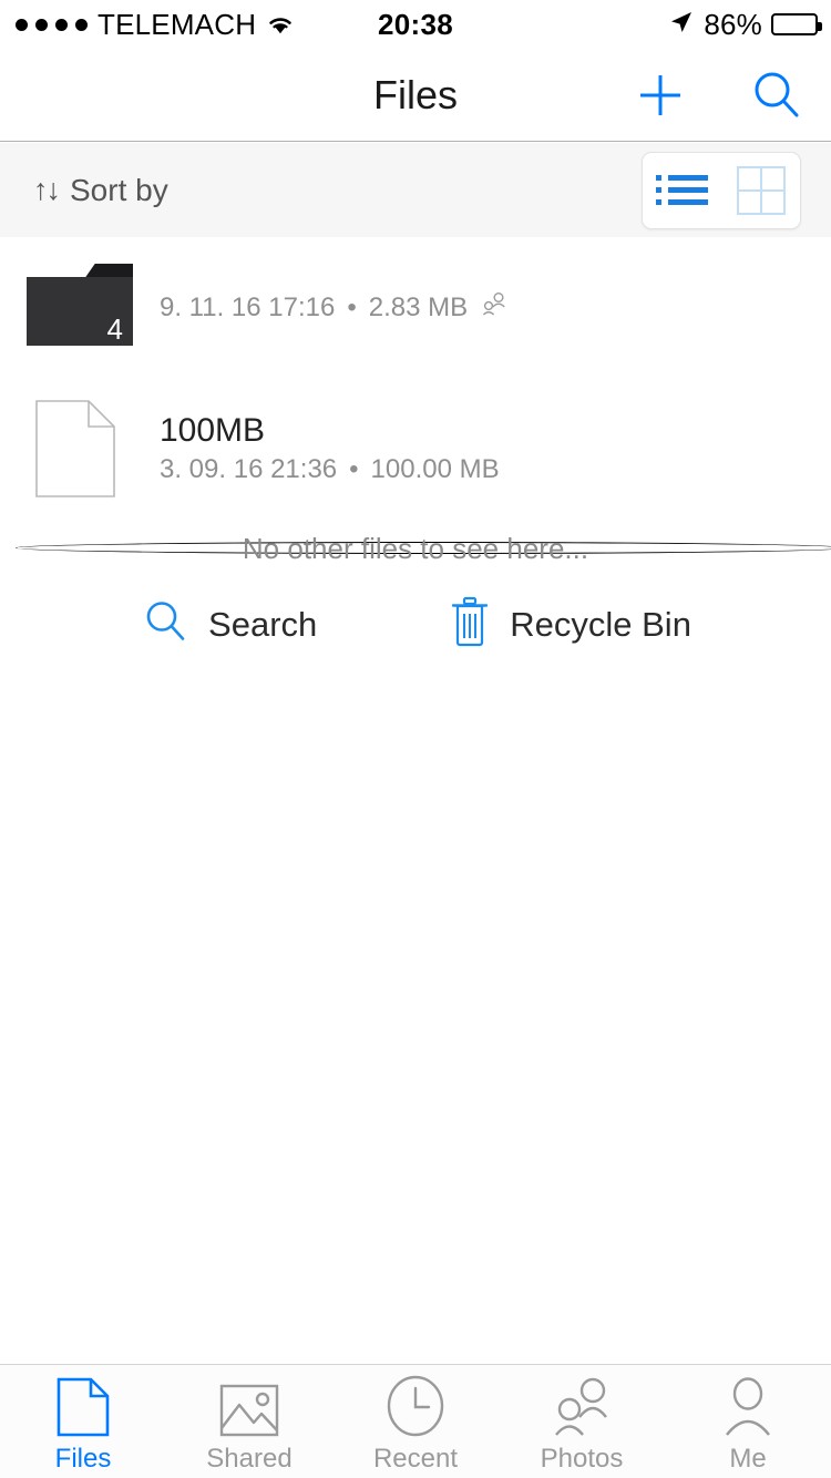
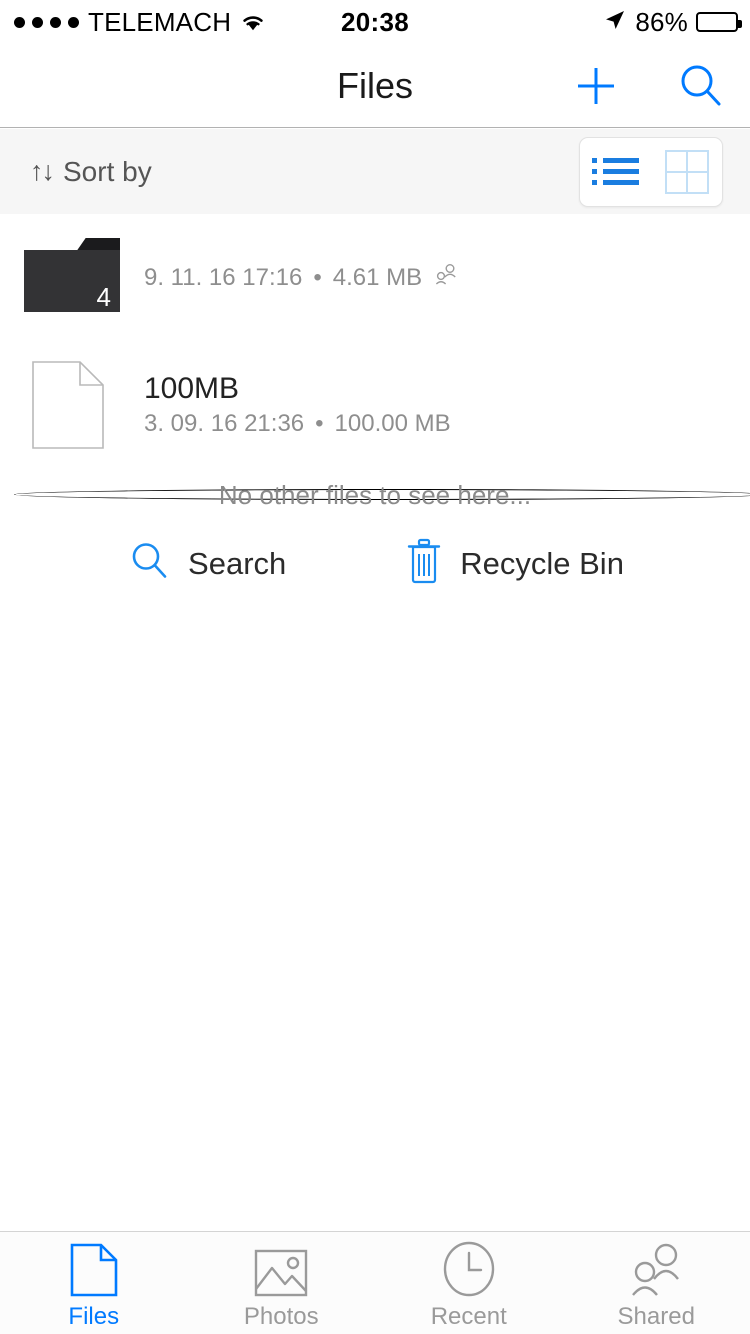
  TELEMACH
  20:38
  86%
  Files
  ↑↓
  Sort by
  4
  9. 11. 16 17:16
  •
- 2.83 MB
+ 4.61 MB
  100MB
  3. 09. 16 21:36
  •
  100.00 MB
  No other files to see here...
  Search
  Recycle Bin
  Files
- Shared
+ Photos
  Recent
- Photos
+ Shared
- Me
